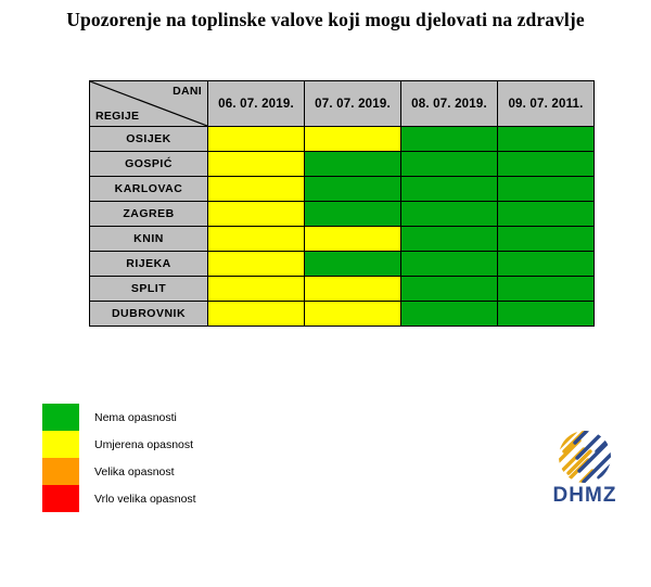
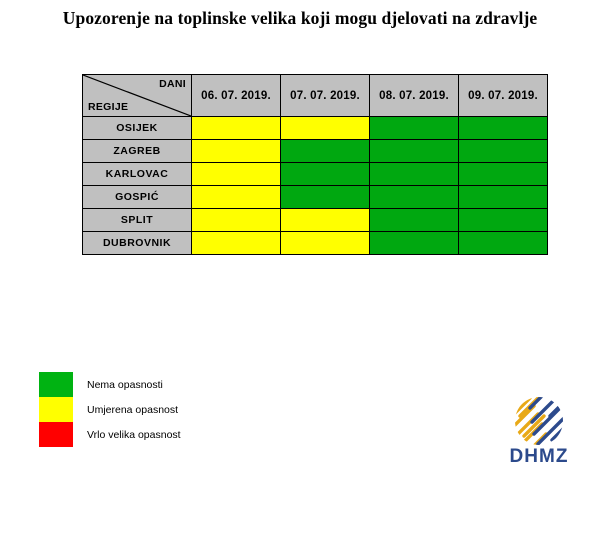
- Upozorenje na toplinske valove koji mogu djelovati na zdravlje
+ Upozorenje na toplinske velika koji mogu djelovati na zdravlje
- DANI REGIJE	06. 07. 2019.	07. 07. 2019.	08. 07. 2019.	09. 07. 2011.
+ DANI REGIJE	06. 07. 2019.	07. 07. 2019.	08. 07. 2019.	09. 07. 2019.
  OSIJEK
- GOSPIĆ
+ ZAGREB
  KARLOVAC
- ZAGREB
+ GOSPIĆ
- KNIN
- RIJEKA
  SPLIT
  DUBROVNIK
  Nema opasnosti
  Umjerena opasnost
- Velika opasnost
  Vrlo velika opasnost
  DHMZ
